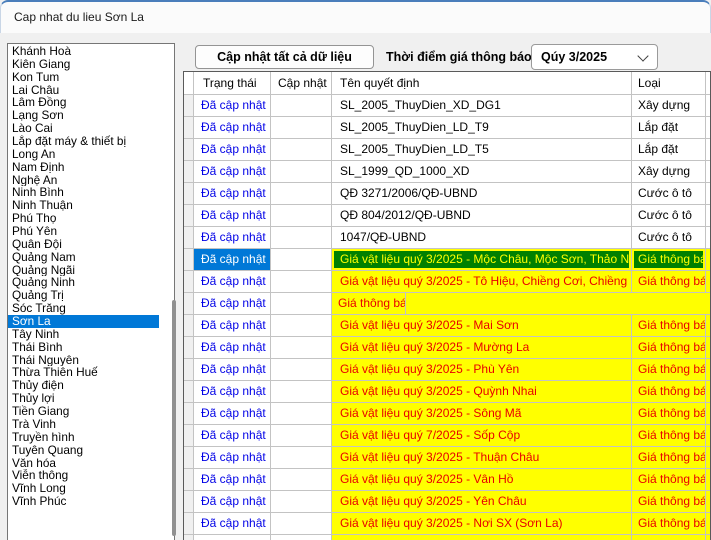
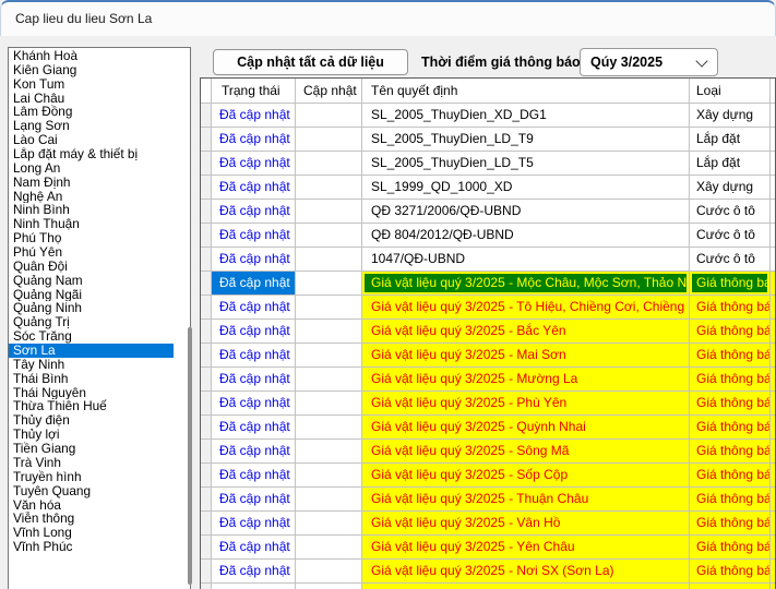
- Cap nhat du lieu Sơn La
+ Cap lieu du lieu Sơn La
  Khánh Hoà
  Kiên Giang
  Kon Tum
  Lai Châu
  Lâm Đồng
  Lạng Sơn
  Lào Cai
  Lắp đặt máy & thiết bị
  Long An
  Nam Định
  Nghệ An
  Ninh Bình
  Ninh Thuận
  Phú Thọ
  Phú Yên
  Quân Đội
  Quảng Nam
  Quảng Ngãi
  Quảng Ninh
  Quảng Trị
  Sóc Trăng
  Sơn La
  Tây Ninh
  Thái Bình
  Thái Nguyên
  Thừa Thiên Huế
  Thủy điện
  Thủy lợi
  Tiền Giang
  Trà Vinh
  Truyền hình
  Tuyên Quang
  Văn hóa
  Viễn thông
  Vĩnh Long
  Vĩnh Phúc
  Cập nhật tất cả dữ liệu
  Thời điểm giá thông báo
  Qúy 3/2025
  Trạng thái
  Cập nhật
  Tên quyết định
  Loại
  Đã cập nhật
  SL_2005_ThuyDien_XD_DG1
  Xây dựng
  Đã cập nhật
  SL_2005_ThuyDien_LD_T9
  Lắp đặt
  Đã cập nhật
  SL_2005_ThuyDien_LD_T5
  Lắp đặt
  Đã cập nhật
  SL_1999_QD_1000_XD
  Xây dựng
  Đã cập nhật
  QĐ 3271/2006/QĐ-UBND
  Cước ô tô
  Đã cập nhật
  QĐ 804/2012/QĐ-UBND
  Cước ô tô
  Đã cập nhật
  1047/QĐ-UBND
  Cước ô tô
  Đã cập nhật
  Giá vật liệu quý 3/2025 - Mộc Châu, Mộc Sơn, Thảo N
  Giá thông bá
  Đã cập nhật
  Giá vật liệu quý 3/2025 - Tô Hiệu, Chiềng Cơi, Chiềng
  Giá thông bá
  Đã cập nhật
+ Giá vật liệu quý 3/2025 - Bắc Yên
  Giá thông bá
  Đã cập nhật
  Giá vật liệu quý 3/2025 - Mai Sơn
  Giá thông bá
  Đã cập nhật
  Giá vật liệu quý 3/2025 - Mường La
  Giá thông bá
  Đã cập nhật
  Giá vật liệu quý 3/2025 - Phù Yên
  Giá thông bá
  Đã cập nhật
  Giá vật liệu quý 3/2025 - Quỳnh Nhai
  Giá thông bá
  Đã cập nhật
  Giá vật liệu quý 3/2025 - Sông Mã
  Giá thông bá
  Đã cập nhật
- Giá vật liệu quý 7/2025 - Sốp Cộp
+ Giá vật liệu quý 3/2025 - Sốp Cộp
  Giá thông bá
  Đã cập nhật
  Giá vật liệu quý 3/2025 - Thuận Châu
  Giá thông bá
  Đã cập nhật
  Giá vật liệu quý 3/2025 - Vân Hồ
  Giá thông bá
  Đã cập nhật
  Giá vật liệu quý 3/2025 - Yên Châu
  Giá thông bá
  Đã cập nhật
  Giá vật liệu quý 3/2025 - Nơi SX (Sơn La)
  Giá thông bá
